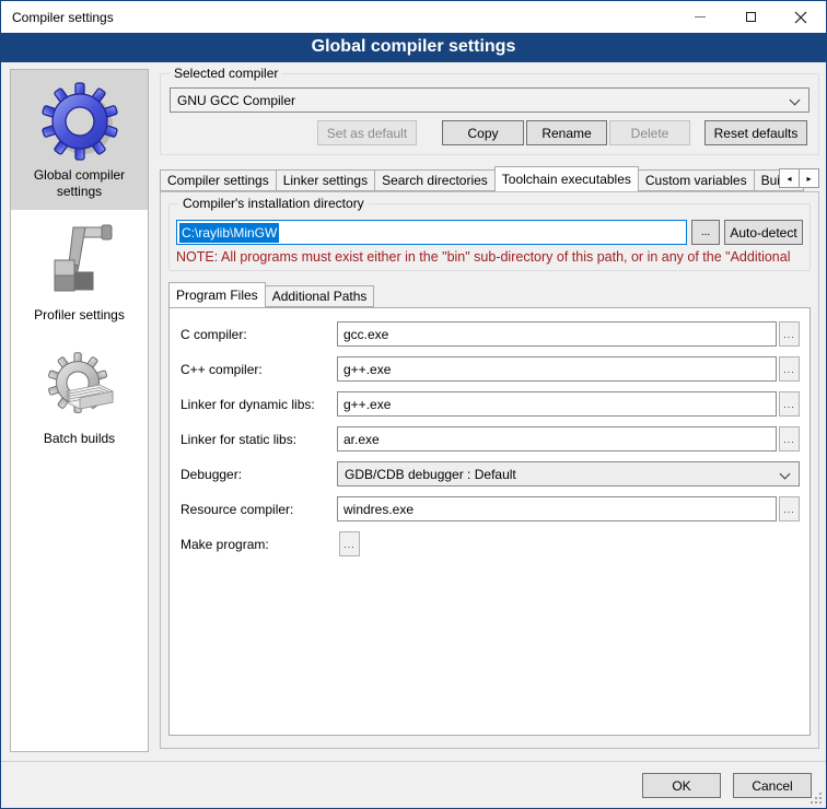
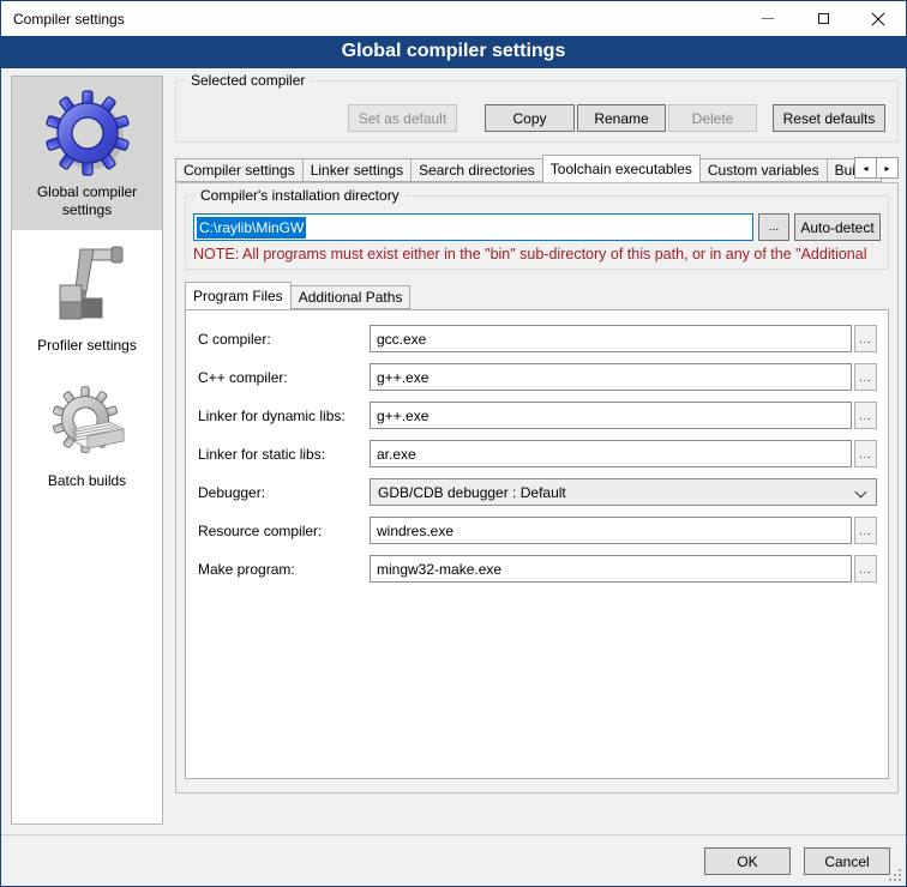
  Compiler settings
  Global compiler settings
  Global compiler settings
  Profiler settings
  Batch builds
  Selected compiler
- GNU GCC Compiler
  Set as default
  Copy
  Rename
  Delete
  Reset defaults
  Compiler settings
  Linker settings
  Search directories
  Toolchain executables
  Custom variables
  ◂
  ▸
  Compiler's installation directory
  C:\raylib\MinGW
  ...
  Auto-detect
  NOTE: All programs must exist either in the "bin" sub-directory of this path, or in any of the "Additional
  Program Files
  Additional Paths
  C compiler:
  gcc.exe
  ...
  C++ compiler:
  g++.exe
  ...
  Linker for dynamic libs:
  g++.exe
  ...
  Linker for static libs:
  ar.exe
  ...
  Debugger:
  GDB/CDB debugger : Default
  Resource compiler:
  windres.exe
  ...
  Make program:
+ mingw32-make.exe
  ...
  OK
  Cancel
